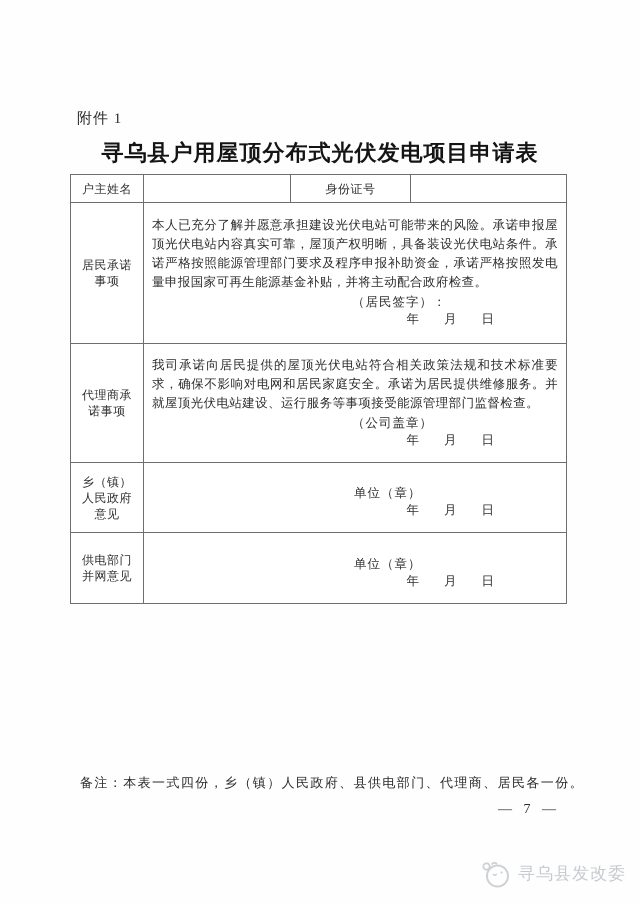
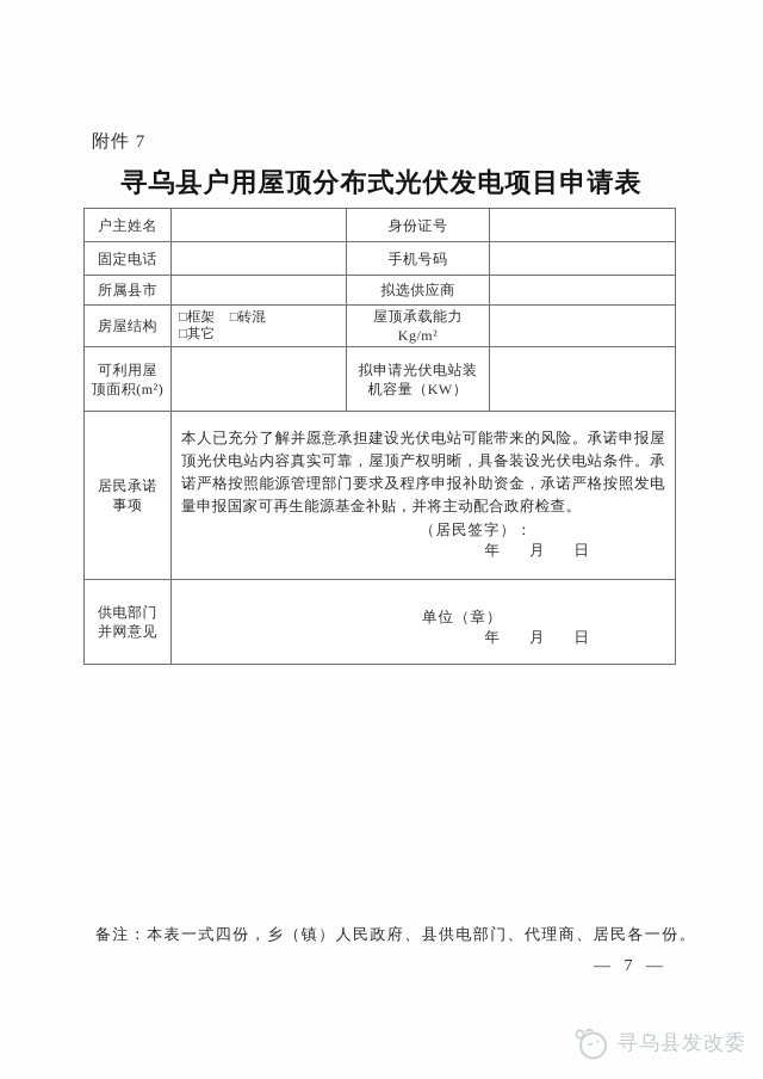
- 附件 1
+ 附件 7
  寻乌县户用屋顶分布式光伏发电项目申请表
  户主姓名		身份证号
+ 固定电话		手机号码
+ 所属县市		拟选供应商
+ 房屋结构	□框架 □砖混 □其它	屋顶承载能力 Kg/m²
+ 可利用屋顶面积(m²)		拟申请光伏电站装机容量（KW）
  居民承诺事项	本人已充分了解并愿意承担建设光伏电站可能带来的风险。承诺申报屋顶光伏电站内容真实可靠，屋顶产权明晰，具备装设光伏电站条件。承诺严格按照能源管理部门要求及程序申报补助资金，承诺严格按照发电量申报国家可再生能源基金补贴，并将主动配合政府检查。 （居民签字）： 年 月 日
- 代理商承诺事项	我司承诺向居民提供的屋顶光伏电站符合相关政策法规和技术标准要求，确保不影响对电网和居民家庭安全。承诺为居民提供维修服务。并就屋顶光伏电站建设、运行服务等事项接受能源管理部门监督检查。 （公司盖章） 年 月 日
- 乡（镇）人民政府意见	单位（章） 年 月 日
  供电部门并网意见	单位（章） 年 月 日
  备注：本表一式四份，乡（镇）人民政府、县供电部门、代理商、居民各一份。
  — 7 —
  寻乌县发改委
